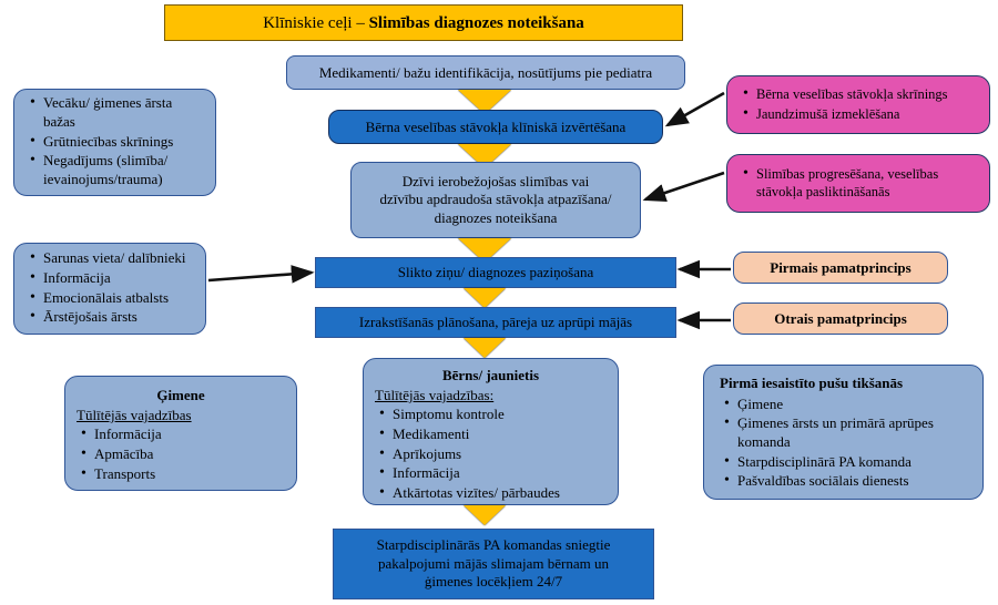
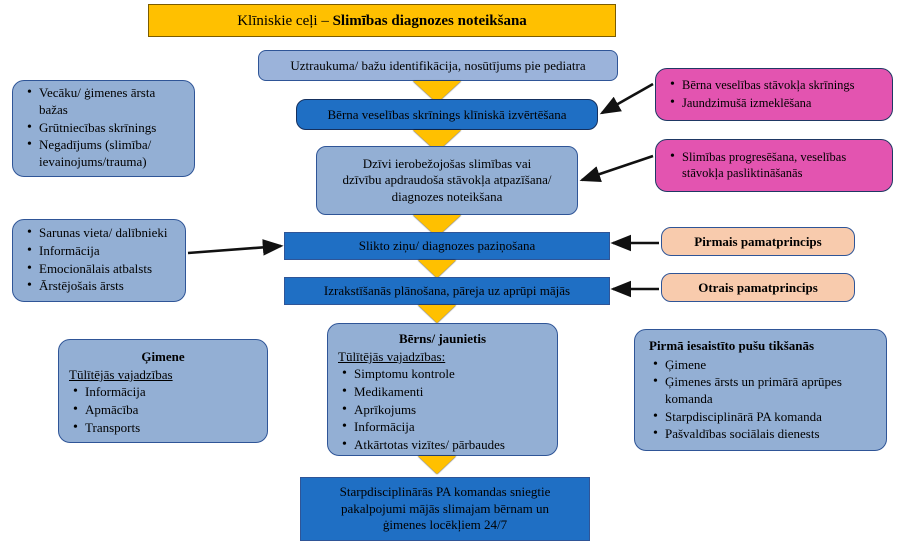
  Klīniskie ceļi – Slimības diagnozes noteikšana
  Vecāku/ ġimenes ārsta bažas
  Grūtniecības skrīnings
  Negadījums (slimība/ ievainojums/trauma)
- Medikamenti/ bažu identifikācija, nosūtījums pie pediatra
+ Uztraukuma/ bažu identifikācija, nosūtījums pie pediatra
- Bērna veselības stāvokļa klīniskā izvērtēšana
+ Bērna veselības skrīnings klīniskā izvērtēšana
  Bērna veselības stāvokļa skrīnings
  Jaundzimušā izmeklēšana
  Dzīvi ierobežojošas slimības vai
  dzīvību apdraudoša stāvokļa atpazīšana/
  diagnozes noteikšana
  Slimības progresēšana, veselības stāvokļa pasliktināšanās
  Sarunas vieta/ dalībnieki
  Informācija
  Emocionālais atbalsts
  Ārstējošais ārsts
  Slikto ziņu/ diagnozes paziņošana
  Pirmais pamatprincips
  Izrakstīšanās plānošana, pāreja uz aprūpi mājās
  Otrais pamatprincips
  Bērns/ jaunietis
  Tūlītējās vajadzības:
  Simptomu kontrole
  Medikamenti
  Aprīkojums
  Informācija
  Atkārtotas vizītes/ pārbaudes
  Ģimene
  Tūlītējās vajadzības
  Informācija
  Apmācība
  Transports
  Pirmā iesaistīto pušu tikšanās
  Ģimene
  Ģimenes ārsts un primārā aprūpes komanda
  Starpdisciplinārā PA komanda
  Pašvaldības sociālais dienests
  Starpdisciplinārās PA komandas sniegtie
  pakalpojumi mājās slimajam bērnam un
  ġimenes locēkļiem 24/7
